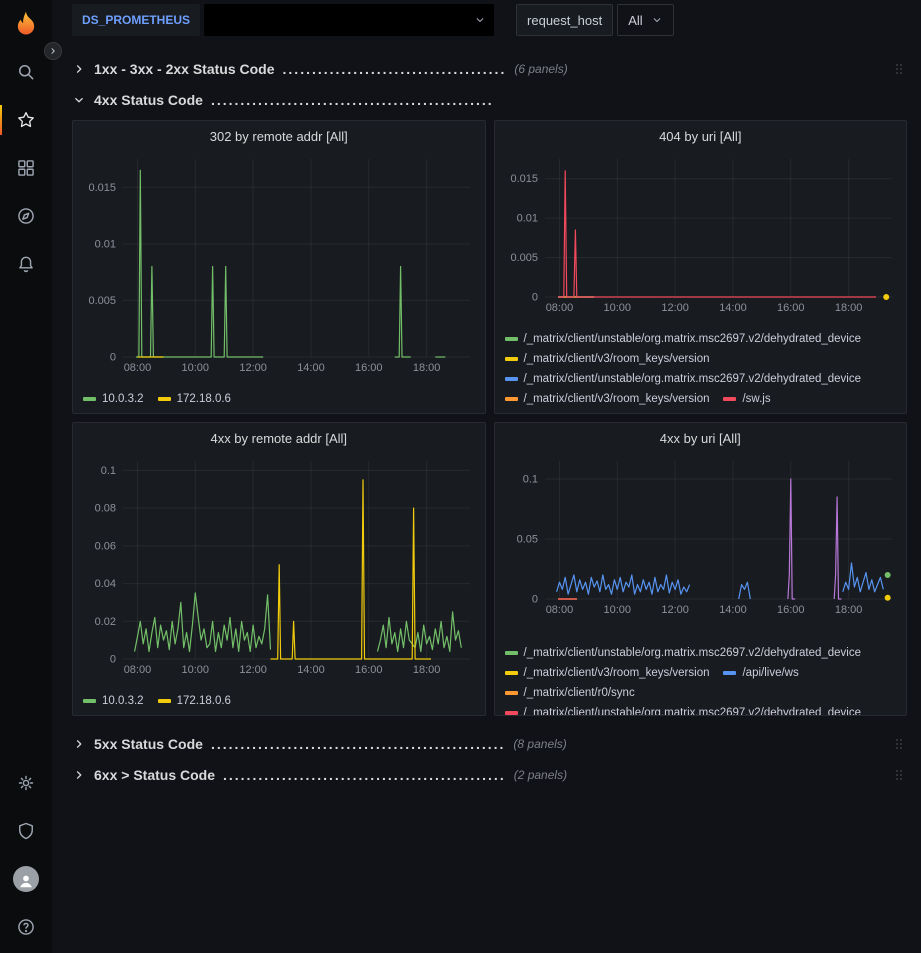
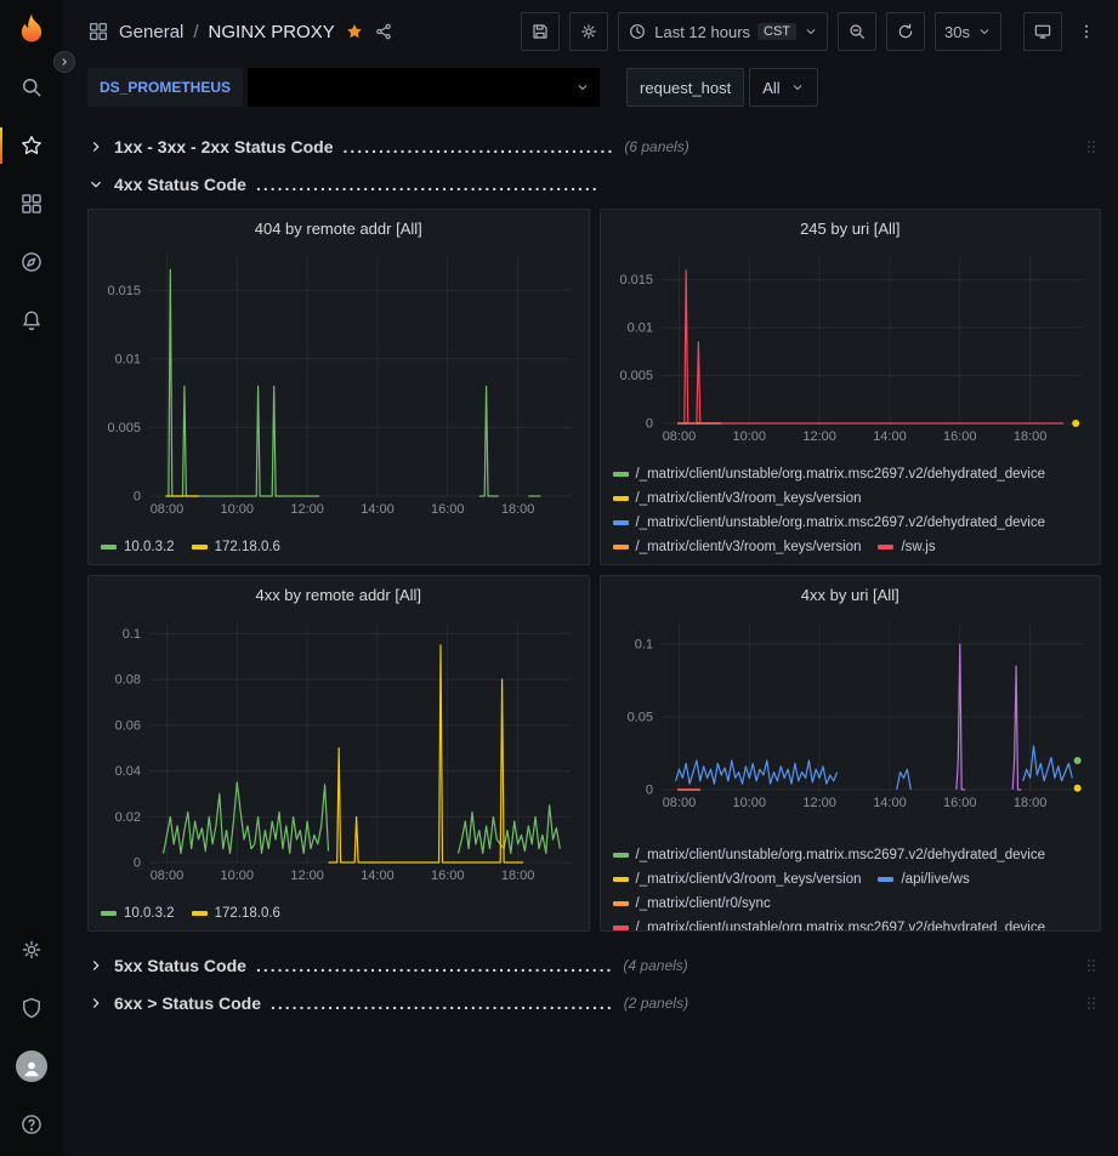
+ General
+ /
+ NGINX PROXY
+ Last 12 hours
+ CST
+ 30s
  DS_PROMETHEUS
  request_host
  All
  1xx - 3xx - 2xx Status Code
  ......................................
  (6 panels)
  4xx Status Code
  ................................................
- 302 by remote addr [All]
+ 404 by remote addr [All]
  0
  0.005
  0.01
  0.015
  08:00
  10:00
  12:00
  14:00
  16:00
  18:00
  10.0.3.2
  172.18.0.6
- 404 by uri [All]
+ 245 by uri [All]
  0
  0.005
  0.01
  0.015
  08:00
  10:00
  12:00
  14:00
  16:00
  18:00
  /_matrix/client/unstable/org.matrix.msc2697.v2/dehydrated_device
  /_matrix/client/v3/room_keys/version
  /_matrix/client/unstable/org.matrix.msc2697.v2/dehydrated_device
  /_matrix/client/v3/room_keys/version
  /sw.js
  4xx by remote addr [All]
  0
  0.02
  0.04
  0.06
  0.08
  0.1
  08:00
  10:00
  12:00
  14:00
  16:00
  18:00
  10.0.3.2
  172.18.0.6
  4xx by uri [All]
  0
  0.05
  0.1
  08:00
  10:00
  12:00
  14:00
  16:00
  18:00
  /_matrix/client/unstable/org.matrix.msc2697.v2/dehydrated_device
  /_matrix/client/v3/room_keys/version
  /api/live/ws
  /_matrix/client/r0/sync
  /_matrix/client/unstable/org.matrix.msc2697.v2/dehydrated_device
  5xx Status Code
  ..................................................
- (8 panels)
+ (4 panels)
  6xx > Status Code
  ................................................
  (2 panels)
